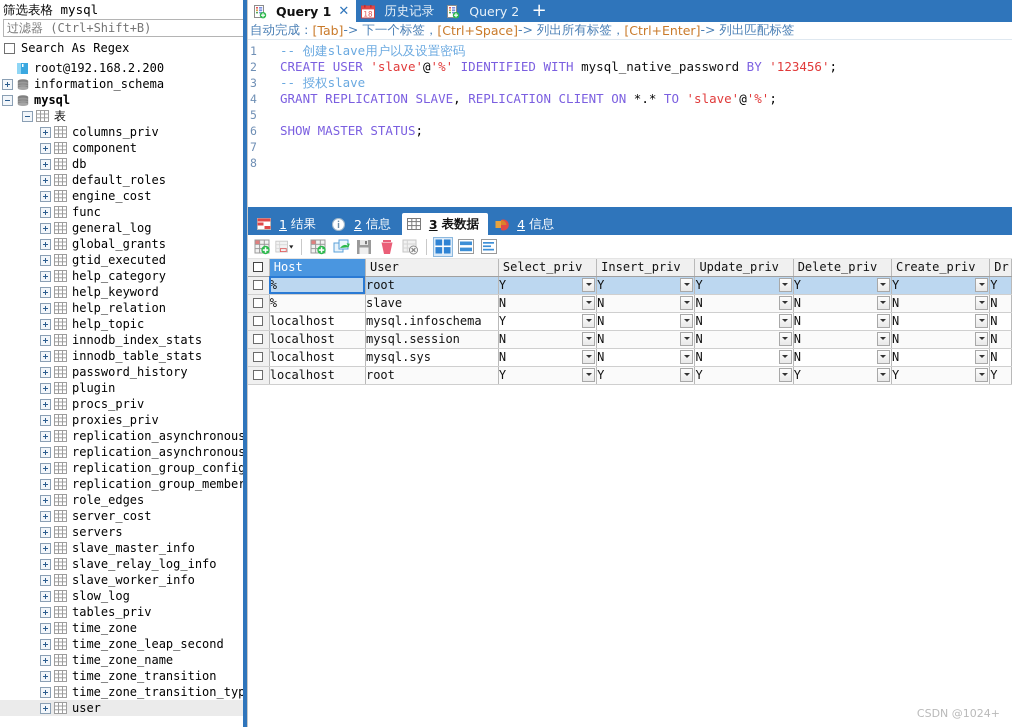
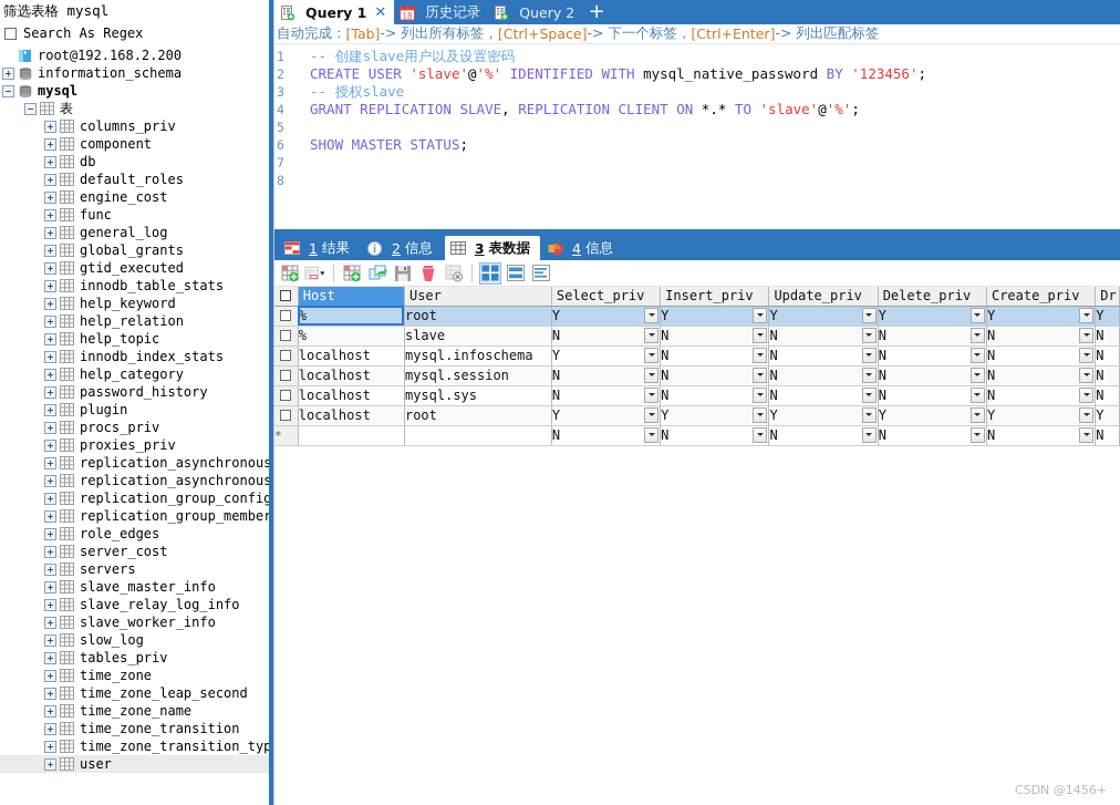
  筛选表格 mysql
- 过滤器 (Ctrl+Shift+B)
  Search As Regex
  root@192.168.2.200
  information_schema
  mysql
  表
  columns_priv
  component
  db
  default_roles
  engine_cost
  func
  general_log
  global_grants
  gtid_executed
- help_category
+ innodb_table_stats
  help_keyword
  help_relation
  help_topic
  innodb_index_stats
- innodb_table_stats
+ help_category
  password_history
  plugin
  procs_priv
  proxies_priv
  replication_asynchronous
  replication_asynchronous
  replication_group_config
  replication_group_member
  role_edges
  server_cost
  servers
  slave_master_info
  slave_relay_log_info
  slave_worker_info
  slow_log
  tables_priv
  time_zone
  time_zone_leap_second
  time_zone_name
  time_zone_transition
  time_zone_transition_typ
  user
  Query 1
  ✕
  18
  历史记录
  Query 2
  +
  自动完成：
  [Tab]
- -> 下一个标签，
+ -> 列出所有标签，
  [Ctrl+Space]
- -> 列出所有标签，
+ -> 下一个标签，
  [Ctrl+Enter]
  -> 列出匹配标签
  1
  2
  3
  4
  5
  6
  7
  8
  -- 创建slave用户以及设置密码
  CREATE USER 'slave'@'%' IDENTIFIED WITH mysql_native_password BY '123456';
  -- 授权slave
  GRANT REPLICATION SLAVE, REPLICATION CLIENT ON *.* TO 'slave'@'%';
  SHOW MASTER STATUS;
  1
  结果
  2
  信息
  3
  表数据
  4
  信息
  	Host	User	Select_priv	Insert_priv	Update_priv	Delete_priv	Create_priv	Dr
  	%	root	Y	Y	Y	Y	Y	Y
  	%	slave	N	N	N	N	N	N
  	localhost	mysql.infoschema	Y	N	N	N	N	N
  	localhost	mysql.session	N	N	N	N	N	N
  	localhost	mysql.sys	N	N	N	N	N	N
  	localhost	root	Y	Y	Y	Y	Y	Y
+ *			N	N	N	N	N	N
- CSDN @1024+
+ CSDN @1456+
